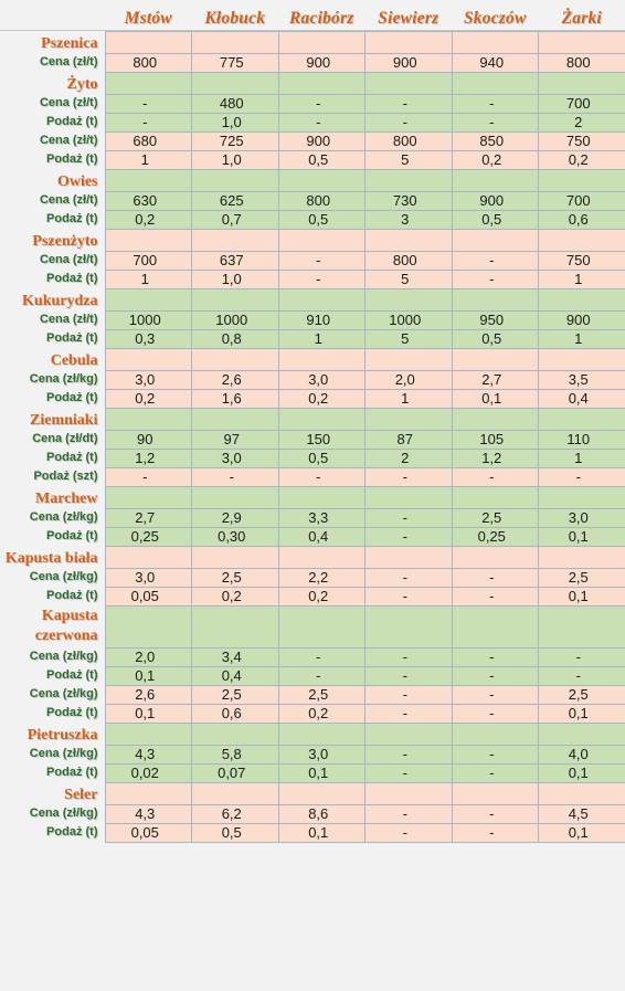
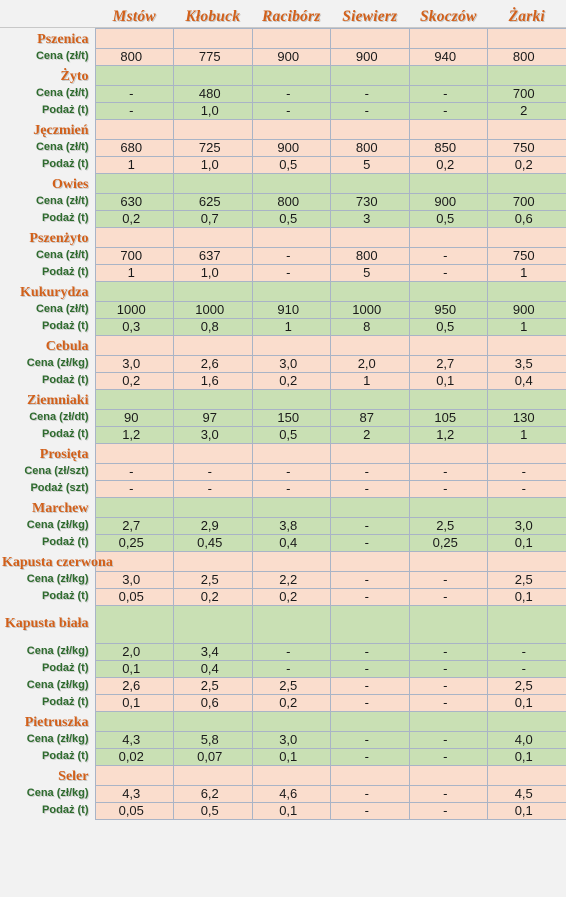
  	Mstów	Kłobuck	Racibórz	Siewierz	Skoczów	Żarki
  Pszenica
  Cena (zł/t)	800	775	900	900	940	800
  Żyto
  Cena (zł/t)	-	480	-	-	-	700
  Podaż (t)	-	1,0	-	-	-	2
+ Jęczmień
  Cena (zł/t)	680	725	900	800	850	750
  Podaż (t)	1	1,0	0,5	5	0,2	0,2
  Owies
  Cena (zł/t)	630	625	800	730	900	700
  Podaż (t)	0,2	0,7	0,5	3	0,5	0,6
  Pszenżyto
  Cena (zł/t)	700	637	-	800	-	750
  Podaż (t)	1	1,0	-	5	-	1
  Kukurydza
  Cena (zł/t)	1000	1000	910	1000	950	900
- Podaż (t)	0,3	0,8	1	5	0,5	1
+ Podaż (t)	0,3	0,8	1	8	0,5	1
  Cebula
  Cena (zł/kg)	3,0	2,6	3,0	2,0	2,7	3,5
  Podaż (t)	0,2	1,6	0,2	1	0,1	0,4
  Ziemniaki
- Cena (zł/dt)	90	97	150	87	105	110
+ Cena (zł/dt)	90	97	150	87	105	130
  Podaż (t)	1,2	3,0	0,5	2	1,2	1
+ Prosięta
+ Cena (zł/szt)	-	-	-	-	-	-
  Podaż (szt)	-	-	-	-	-	-
  Marchew
- Cena (zł/kg)	2,7	2,9	3,3	-	2,5	3,0
+ Cena (zł/kg)	2,7	2,9	3,8	-	2,5	3,0
- Podaż (t)	0,25	0,30	0,4	-	0,25	0,1
+ Podaż (t)	0,25	0,45	0,4	-	0,25	0,1
- Kapusta biała
+ Kapusta czerwona
  Cena (zł/kg)	3,0	2,5	2,2	-	-	2,5
  Podaż (t)	0,05	0,2	0,2	-	-	0,1
- Kapusta czerwona
+ Kapusta biała
  Cena (zł/kg)	2,0	3,4	-	-	-	-
  Podaż (t)	0,1	0,4	-	-	-	-
  Cena (zł/kg)	2,6	2,5	2,5	-	-	2,5
  Podaż (t)	0,1	0,6	0,2	-	-	0,1
  Pietruszka
  Cena (zł/kg)	4,3	5,8	3,0	-	-	4,0
  Podaż (t)	0,02	0,07	0,1	-	-	0,1
  Seler
- Cena (zł/kg)	4,3	6,2	8,6	-	-	4,5
+ Cena (zł/kg)	4,3	6,2	4,6	-	-	4,5
  Podaż (t)	0,05	0,5	0,1	-	-	0,1
